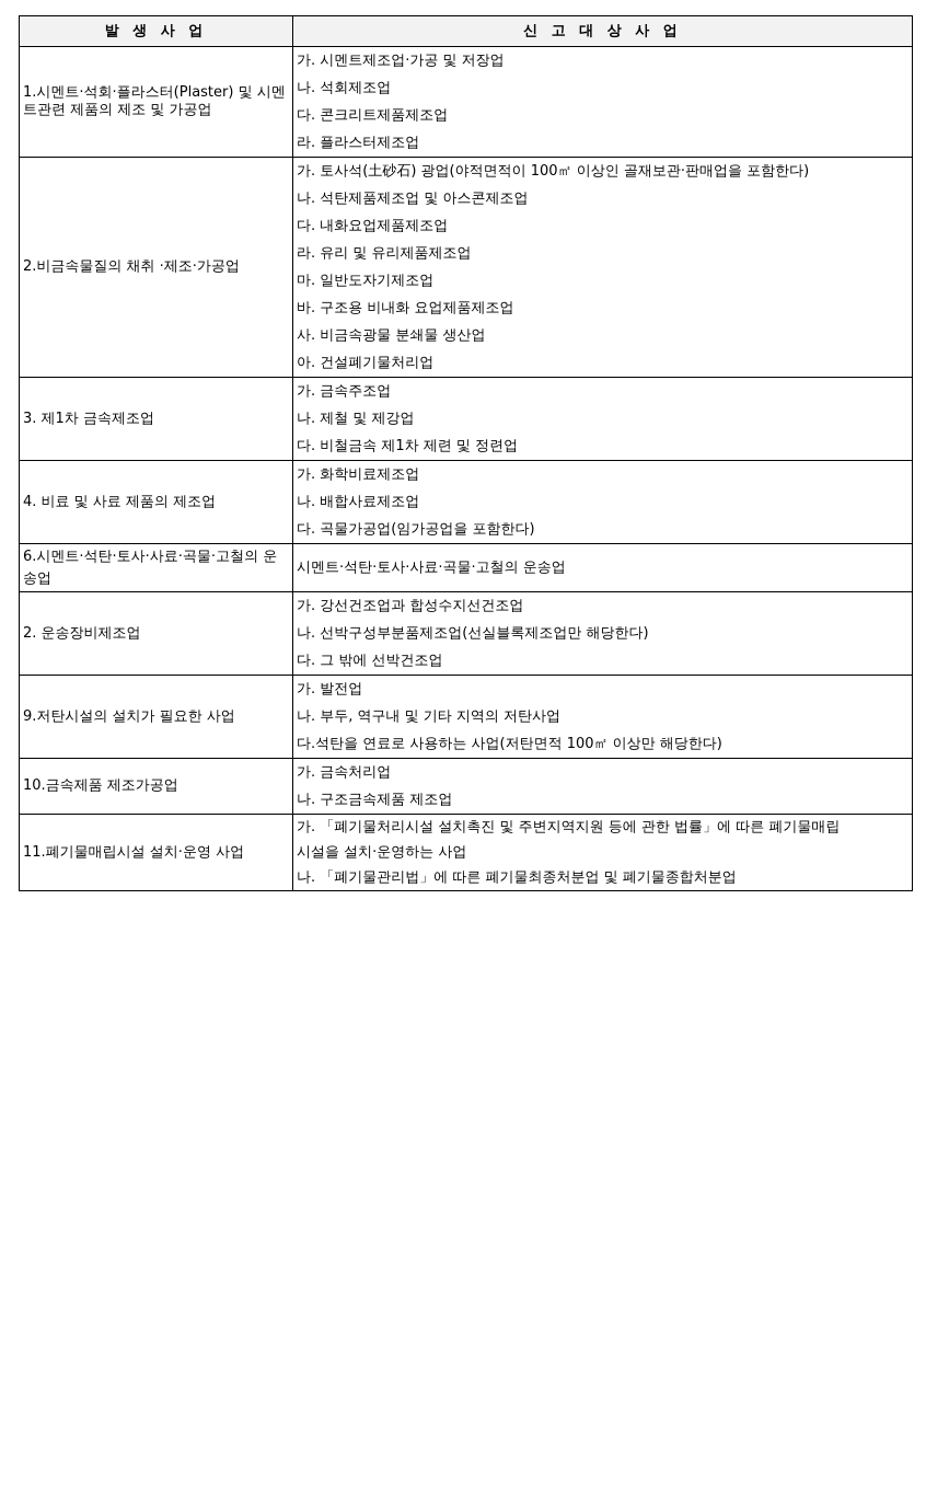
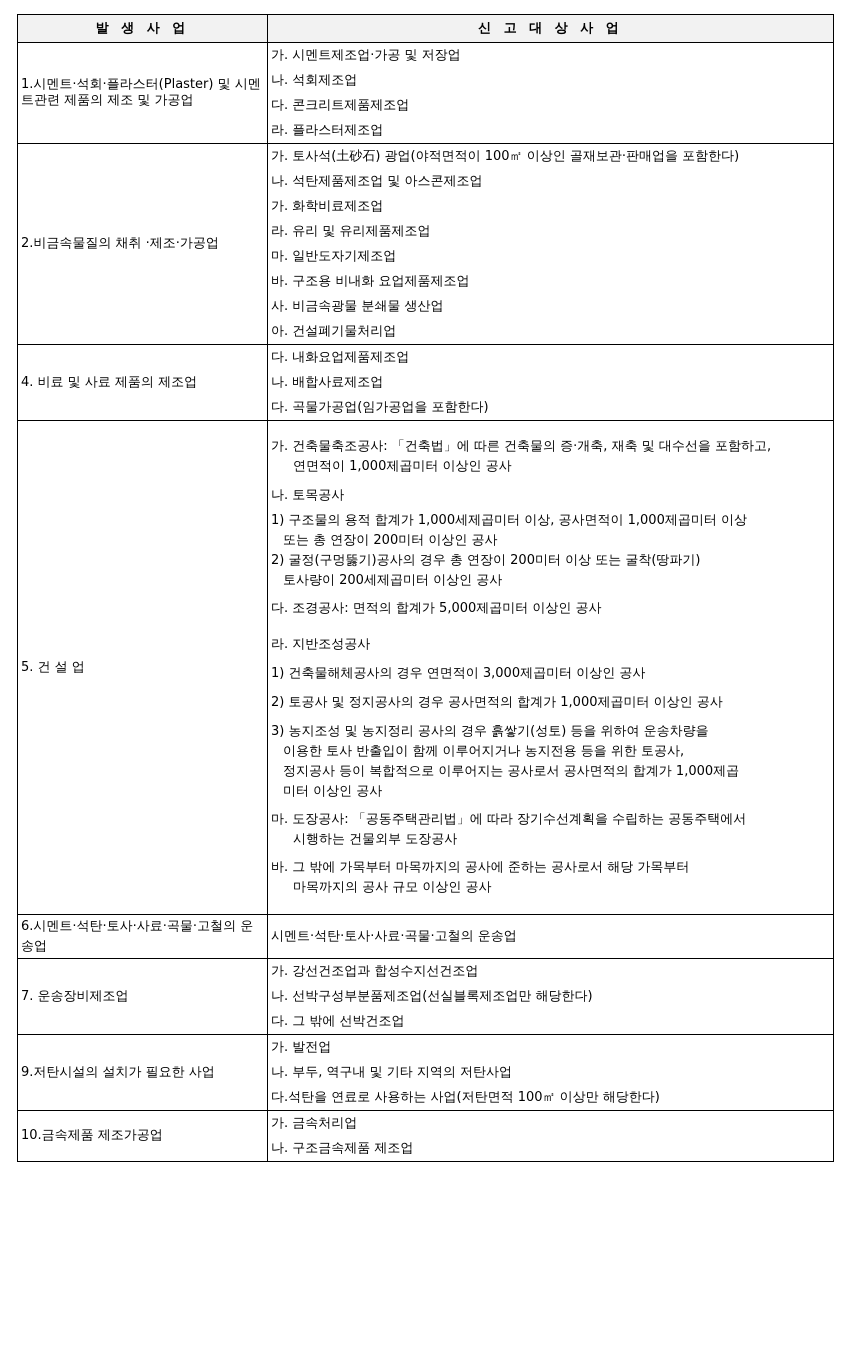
  발 생 사 업	신 고 대 상 사 업
  1.시멘트·석회·플라스터(Plaster) 및 시멘트관련 제품의 제조 및 가공업	가. 시멘트제조업·가공 및 저장업 나. 석회제조업 다. 콘크리트제품제조업 라. 플라스터제조업
- 2.비금속물질의 채취 ·제조·가공업	가. 토사석(土砂石) 광업(야적면적이 100㎡ 이상인 골재보관·판매업을 포함한다) 나. 석탄제품제조업 및 아스콘제조업 다. 내화요업제품제조업 라. 유리 및 유리제품제조업 마. 일반도자기제조업 바. 구조용 비내화 요업제품제조업 사. 비금속광물 분쇄물 생산업 아. 건설폐기물처리업
+ 2.비금속물질의 채취 ·제조·가공업	가. 토사석(土砂石) 광업(야적면적이 100㎡ 이상인 골재보관·판매업을 포함한다) 나. 석탄제품제조업 및 아스콘제조업 가. 화학비료제조업 라. 유리 및 유리제품제조업 마. 일반도자기제조업 바. 구조용 비내화 요업제품제조업 사. 비금속광물 분쇄물 생산업 아. 건설폐기물처리업
- 3. 제1차 금속제조업	가. 금속주조업 나. 제철 및 제강업 다. 비철금속 제1차 제련 및 정련업
- 4. 비료 및 사료 제품의 제조업	가. 화학비료제조업 나. 배합사료제조업 다. 곡물가공업(임가공업을 포함한다)
+ 4. 비료 및 사료 제품의 제조업	다. 내화요업제품제조업 나. 배합사료제조업 다. 곡물가공업(임가공업을 포함한다)
+ 5. 건 설 업	가. 건축물축조공사: 「건축법」에 따른 건축물의 증·개축, 재축 및 대수선을 포함하고, 연면적이 1,000제곱미터 이상인 공사 나. 토목공사 1) 구조물의 용적 합계가 1,000세제곱미터 이상, 공사면적이 1,000제곱미터 이상 또는 총 연장이 200미터 이상인 공사 2) 굴정(구멍뚫기)공사의 경우 총 연장이 200미터 이상 또는 굴착(땅파기) 토사량이 200세제곱미터 이상인 공사 다. 조경공사: 면적의 합계가 5,000제곱미터 이상인 공사 라. 지반조성공사 1) 건축물해체공사의 경우 연면적이 3,000제곱미터 이상인 공사 2) 토공사 및 정지공사의 경우 공사면적의 합계가 1,000제곱미터 이상인 공사 3) 농지조성 및 농지정리 공사의 경우 흙쌓기(성토) 등을 위하여 운송차량을 이용한 토사 반출입이 함께 이루어지거나 농지전용 등을 위한 토공사, 정지공사 등이 복합적으로 이루어지는 공사로서 공사면적의 합계가 1,000제곱 미터 이상인 공사 마. 도장공사: 「공동주택관리법」에 따라 장기수선계획을 수립하는 공동주택에서 시행하는 건물외부 도장공사 바. 그 밖에 가목부터 마목까지의 공사에 준하는 공사로서 해당 가목부터 마목까지의 공사 규모 이상인 공사
  6.시멘트·석탄·토사·사료·곡물·고철의 운송업	시멘트·석탄·토사·사료·곡물·고철의 운송업
- 2. 운송장비제조업	가. 강선건조업과 합성수지선건조업 나. 선박구성부분품제조업(선실블록제조업만 해당한다) 다. 그 밖에 선박건조업
+ 7. 운송장비제조업	가. 강선건조업과 합성수지선건조업 나. 선박구성부분품제조업(선실블록제조업만 해당한다) 다. 그 밖에 선박건조업
  9.저탄시설의 설치가 필요한 사업	가. 발전업 나. 부두, 역구내 및 기타 지역의 저탄사업 다.석탄을 연료로 사용하는 사업(저탄면적 100㎡ 이상만 해당한다)
  10.금속제품 제조가공업	가. 금속처리업 나. 구조금속제품 제조업
- 11.폐기물매립시설 설치·운영 사업	가. 「폐기물처리시설 설치촉진 및 주변지역지원 등에 관한 법률」에 따른 폐기물매립 시설을 설치·운영하는 사업 나. 「폐기물관리법」에 따른 폐기물최종처분업 및 폐기물종합처분업
